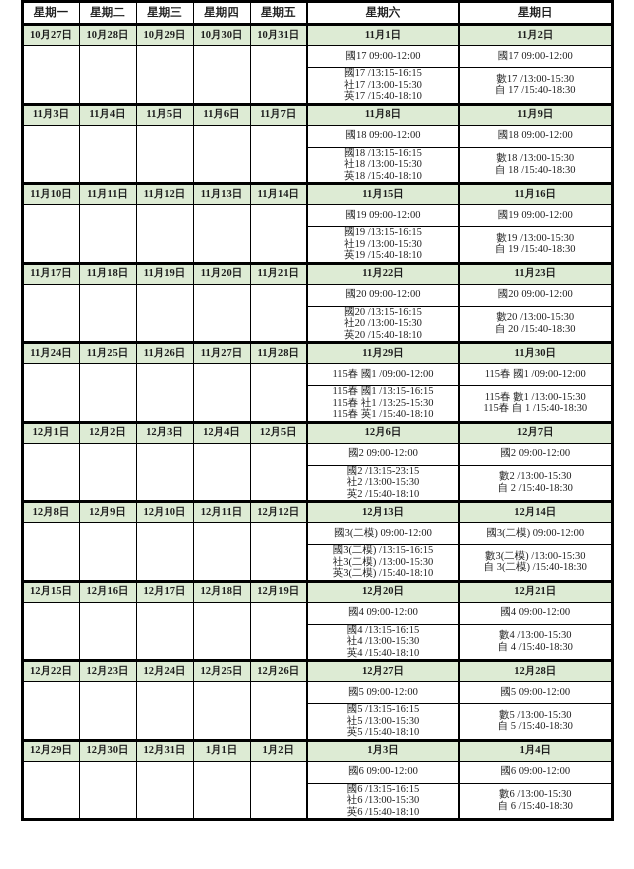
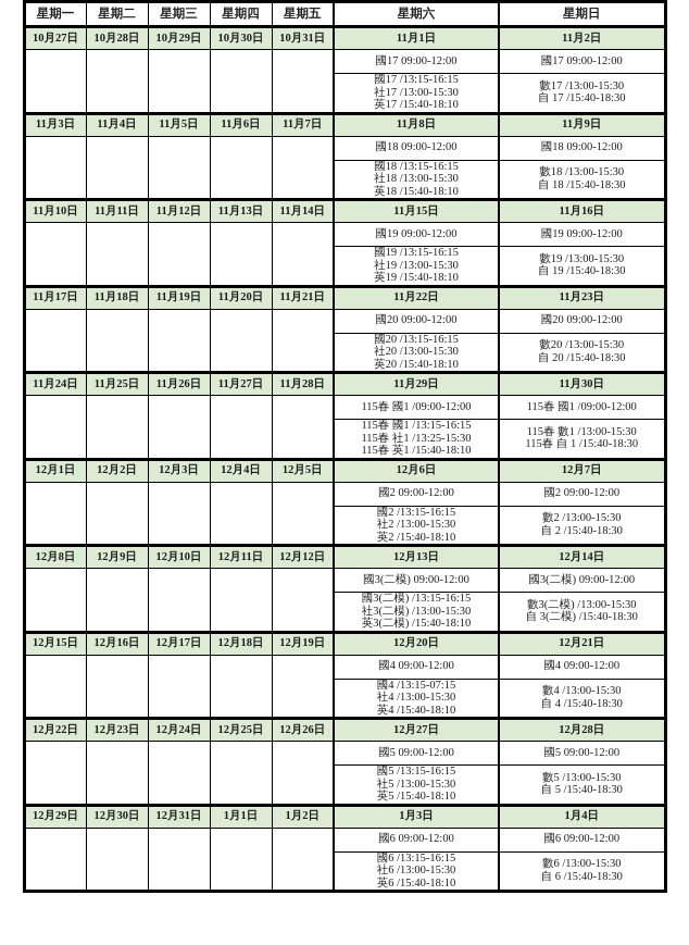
  星期一	星期二	星期三	星期四	星期五	星期六	星期日
  10月27日	10月28日	10月29日	10月30日	10月31日	11月1日	11月2日
  					國17 09:00-12:00	國17 09:00-12:00
  國17 /13:15-16:15社17 /13:00-15:30英17 /15:40-18:10	數17 /13:00-15:30自 17 /15:40-18:30
  11月3日	11月4日	11月5日	11月6日	11月7日	11月8日	11月9日
  					國18 09:00-12:00	國18 09:00-12:00
  國18 /13:15-16:15社18 /13:00-15:30英18 /15:40-18:10	數18 /13:00-15:30自 18 /15:40-18:30
  11月10日	11月11日	11月12日	11月13日	11月14日	11月15日	11月16日
  					國19 09:00-12:00	國19 09:00-12:00
  國19 /13:15-16:15社19 /13:00-15:30英19 /15:40-18:10	數19 /13:00-15:30自 19 /15:40-18:30
  11月17日	11月18日	11月19日	11月20日	11月21日	11月22日	11月23日
  					國20 09:00-12:00	國20 09:00-12:00
  國20 /13:15-16:15社20 /13:00-15:30英20 /15:40-18:10	數20 /13:00-15:30自 20 /15:40-18:30
  11月24日	11月25日	11月26日	11月27日	11月28日	11月29日	11月30日
  					115春 國1 /09:00-12:00	115春 國1 /09:00-12:00
  115春 國1 /13:15-16:15115春 社1 /13:25-15:30115春 英1 /15:40-18:10	115春 數1 /13:00-15:30115春 自 1 /15:40-18:30
  12月1日	12月2日	12月3日	12月4日	12月5日	12月6日	12月7日
  					國2 09:00-12:00	國2 09:00-12:00
- 國2 /13:15-23:15社2 /13:00-15:30英2 /15:40-18:10	數2 /13:00-15:30自 2 /15:40-18:30
+ 國2 /13:15-16:15社2 /13:00-15:30英2 /15:40-18:10	數2 /13:00-15:30自 2 /15:40-18:30
  12月8日	12月9日	12月10日	12月11日	12月12日	12月13日	12月14日
  					國3(二模) 09:00-12:00	國3(二模) 09:00-12:00
  國3(二模) /13:15-16:15社3(二模) /13:00-15:30英3(二模) /15:40-18:10	數3(二模) /13:00-15:30自 3(二模) /15:40-18:30
  12月15日	12月16日	12月17日	12月18日	12月19日	12月20日	12月21日
  					國4 09:00-12:00	國4 09:00-12:00
- 國4 /13:15-16:15社4 /13:00-15:30英4 /15:40-18:10	數4 /13:00-15:30自 4 /15:40-18:30
+ 國4 /13:15-07:15社4 /13:00-15:30英4 /15:40-18:10	數4 /13:00-15:30自 4 /15:40-18:30
  12月22日	12月23日	12月24日	12月25日	12月26日	12月27日	12月28日
  					國5 09:00-12:00	國5 09:00-12:00
  國5 /13:15-16:15社5 /13:00-15:30英5 /15:40-18:10	數5 /13:00-15:30自 5 /15:40-18:30
  12月29日	12月30日	12月31日	1月1日	1月2日	1月3日	1月4日
  					國6 09:00-12:00	國6 09:00-12:00
  國6 /13:15-16:15社6 /13:00-15:30英6 /15:40-18:10	數6 /13:00-15:30自 6 /15:40-18:30
